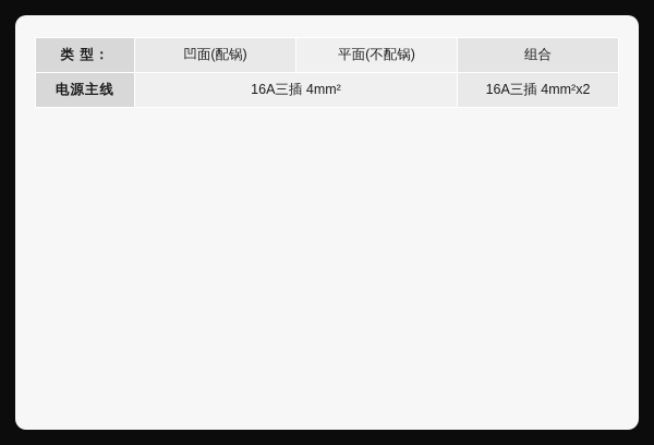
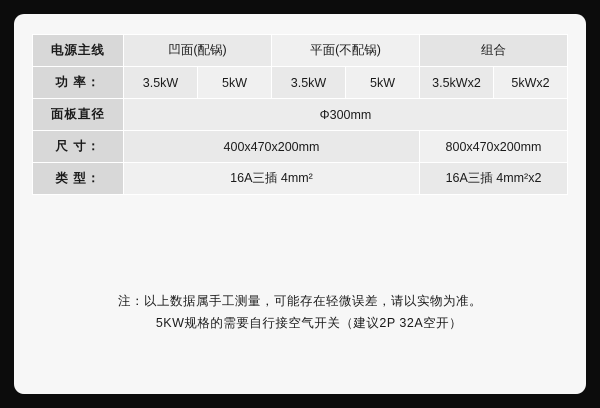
- 类 型：	凹面(配锅)	平面(不配锅)	组合
+ 电源主线	凹面(配锅)	平面(不配锅)	组合
+ 功 率：	3.5kW	5kW	3.5kW	5kW	3.5kWx2	5kWx2
+ 面板直径	Φ300mm
+ 尺 寸：	400x470x200mm	800x470x200mm
- 电源主线	16A三插 4mm²	16A三插 4mm²x2
+ 类 型：	16A三插 4mm²	16A三插 4mm²x2
+ 注：以上数据属手工测量，可能存在轻微误差，请以实物为准。
+ 5KW规格的需要自行接空气开关（建议2P 32A空开）
